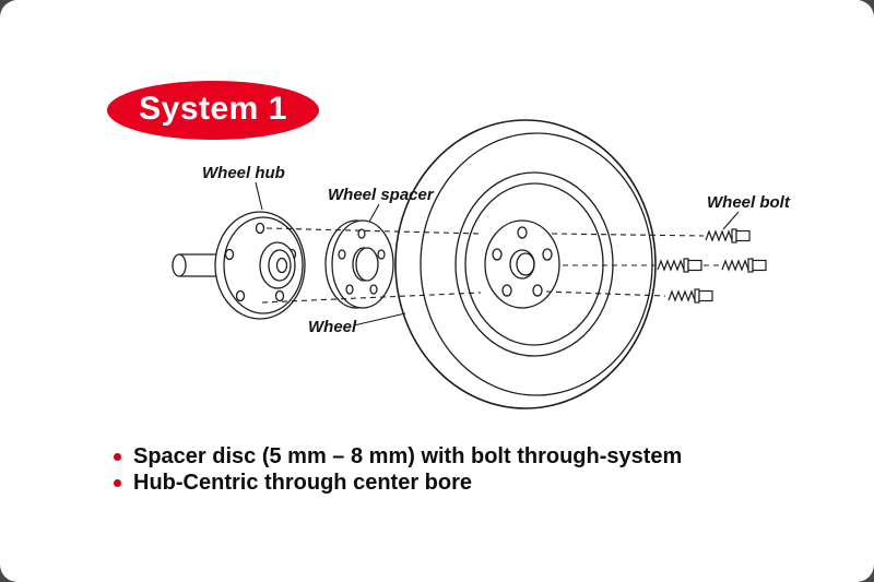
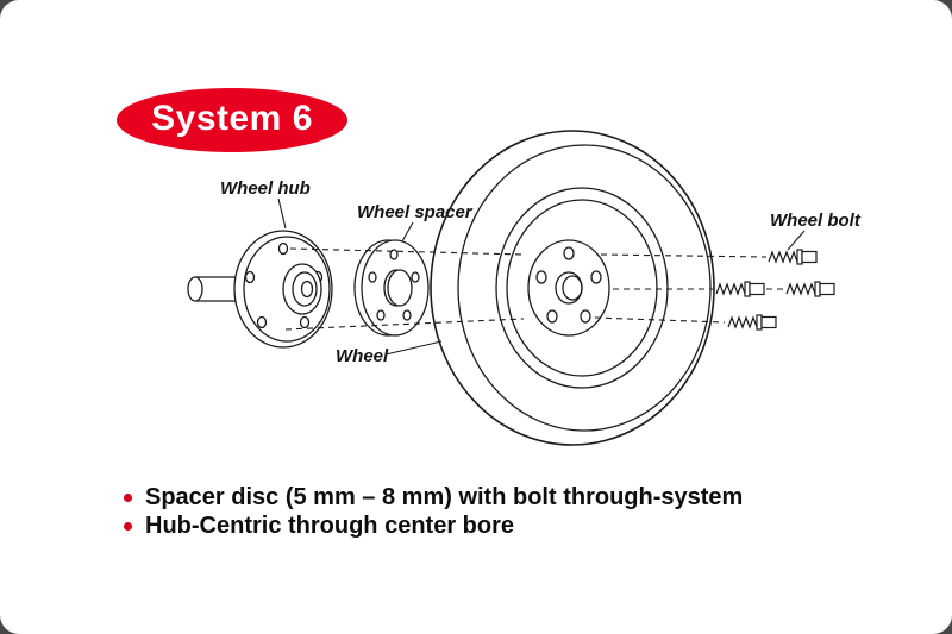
- System 1
+ System 6
  Wheel hub
  Wheel spacer
  Wheel
  Wheel bolt
  Spacer disc (5 mm – 8 mm) with bolt through-system
  Hub-Centric through center bore
